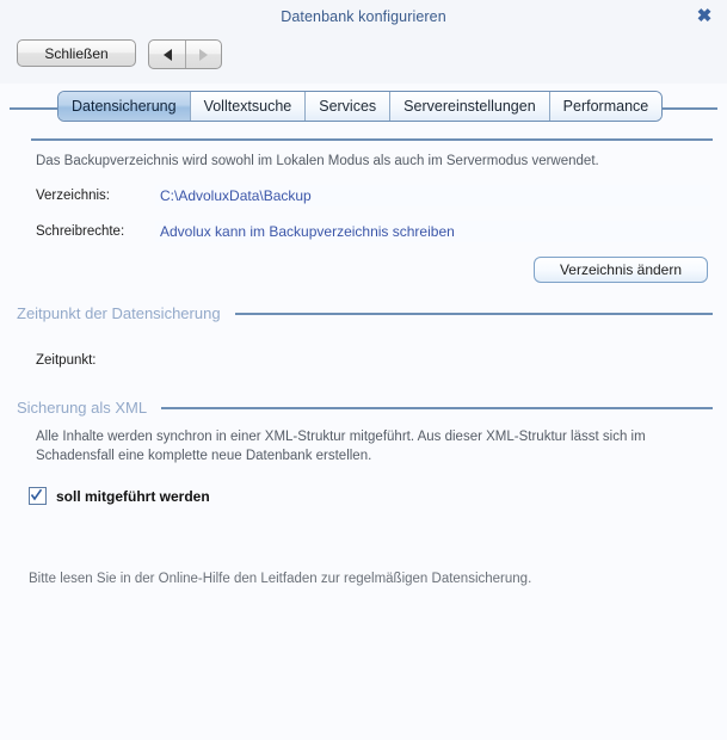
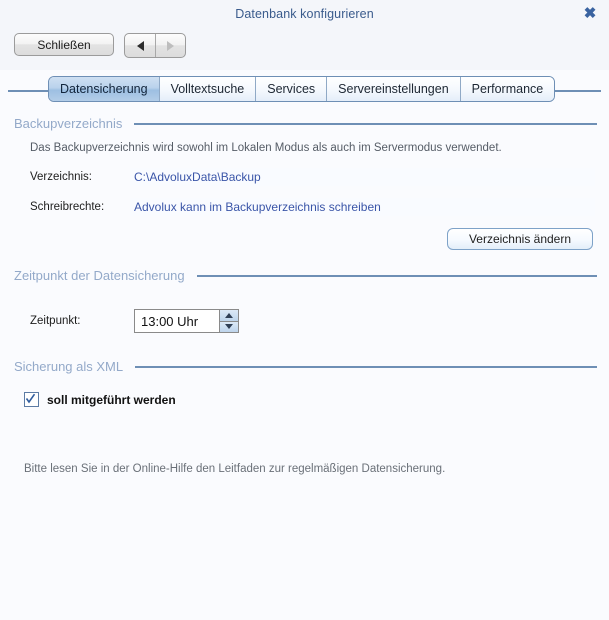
  Datenbank konfigurieren
  ✖
  Schließen
  Datensicherung
  Volltextsuche
  Services
  Servereinstellungen
  Performance
+ Backupverzeichnis
  Das Backupverzeichnis wird sowohl im Lokalen Modus als auch im Servermodus verwendet.
  Verzeichnis:
  C:\AdvoluxData\Backup
  Schreibrechte:
  Advolux kann im Backupverzeichnis schreiben
  Verzeichnis ändern
  Zeitpunkt der Datensicherung
  Zeitpunkt:
+ 13:00 Uhr
  Sicherung als XML
- Alle Inhalte werden synchron in einer XML-Struktur mitgeführt. Aus dieser XML-Struktur lässt sich im Schadensfall eine komplette neue Datenbank erstellen.
  soll mitgeführt werden
  Bitte lesen Sie in der Online-Hilfe den Leitfaden zur regelmäßigen Datensicherung.
